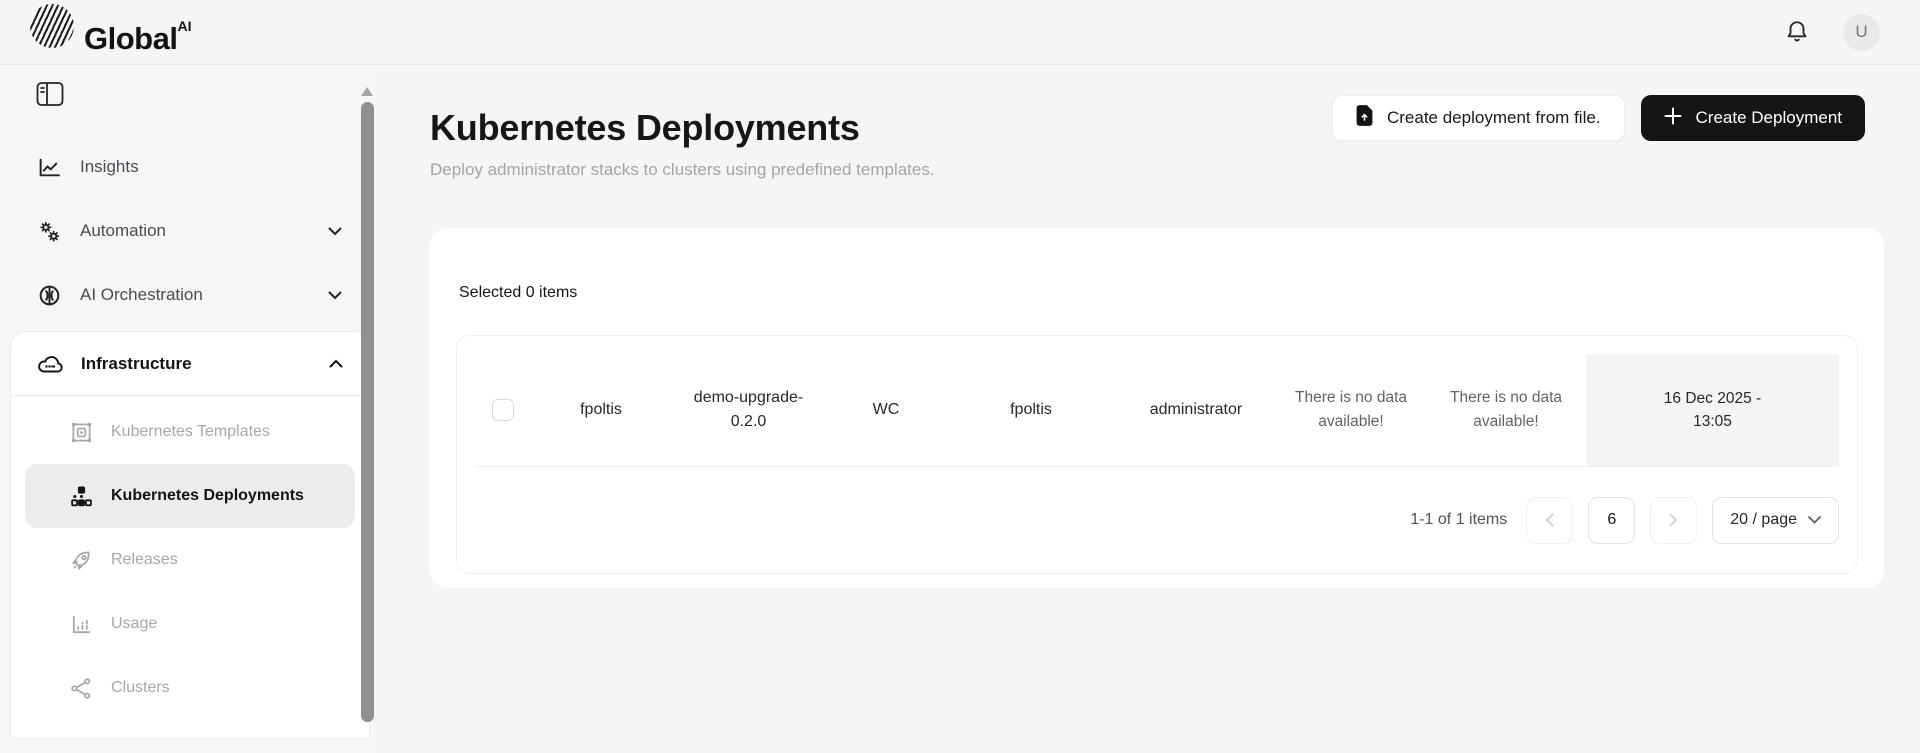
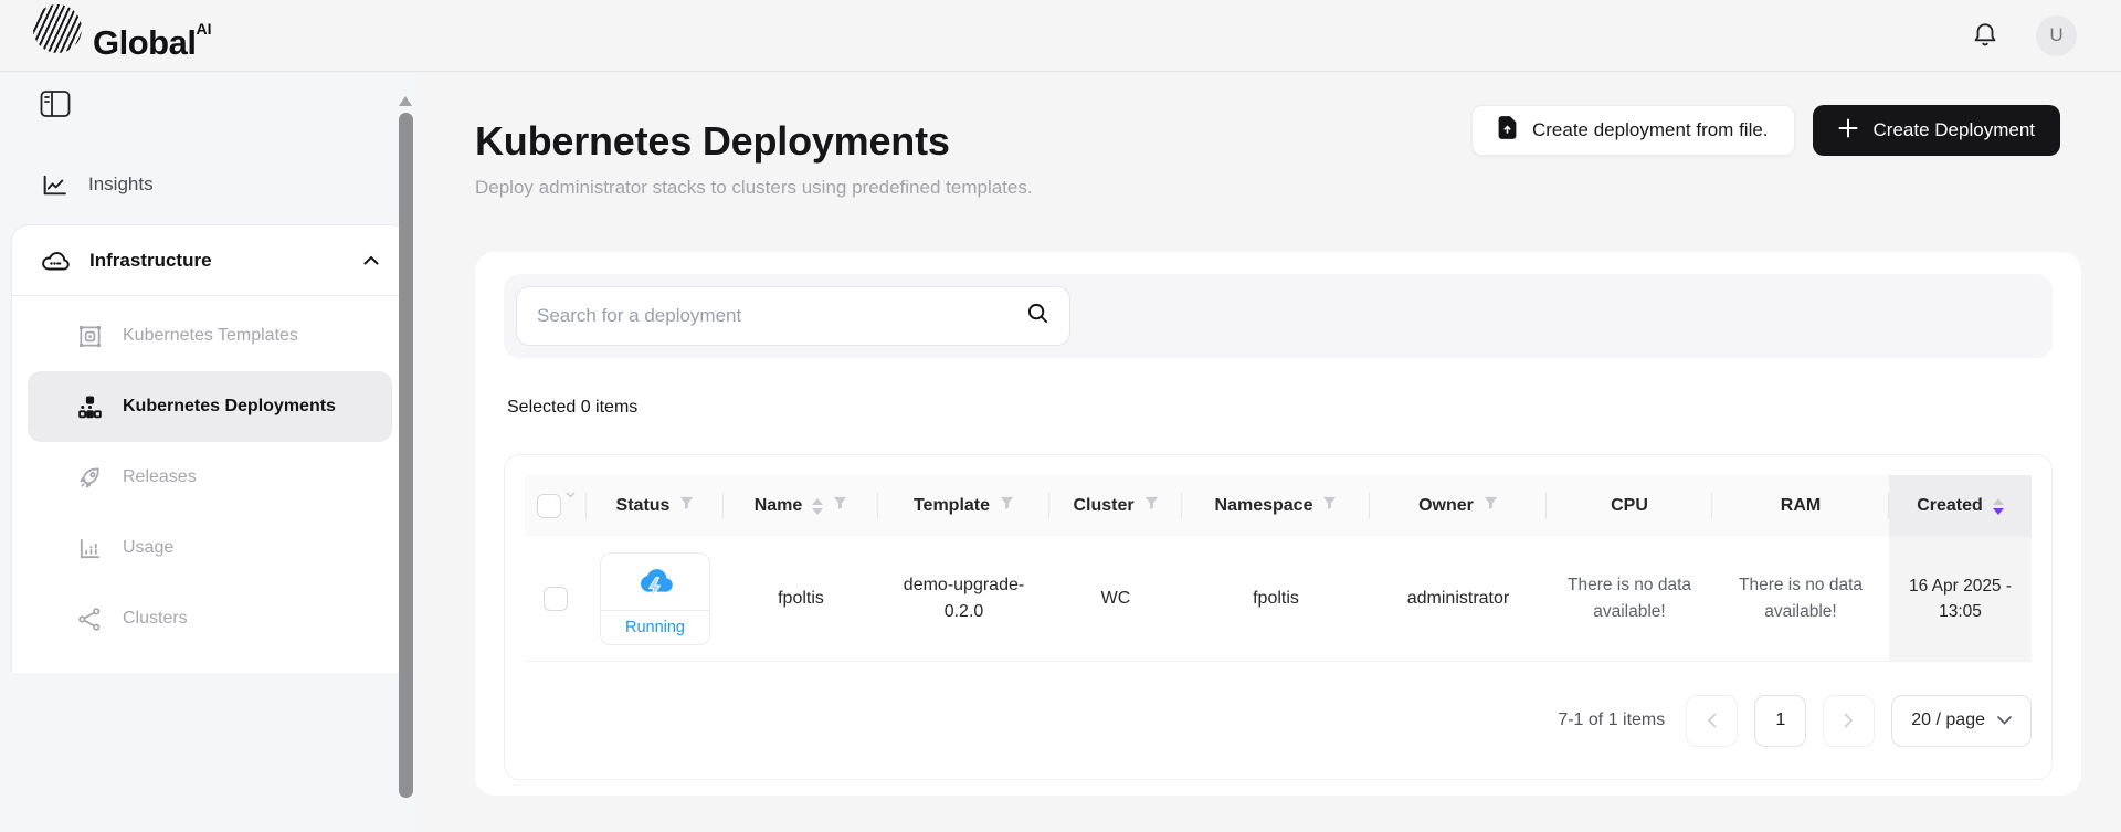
  GlobalAI
  U
  Insights
- Automation
- AI Orchestration
  Infrastructure
  Kubernetes Templates
  Kubernetes Deployments
  Releases
  Usage
  Clusters
  Kubernetes Deployments
  Deploy administrator stacks to clusters using predefined templates.
  Create deployment from file.
  Create Deployment
+ Search for a deployment
  Selected 0 items
+ Status
+ Name
+ Template
+ Cluster
+ Namespace
+ Owner
+ CPU
+ RAM
+ Created
+ Running
  fpoltis
  demo-upgrade-0.2.0
  WC
  fpoltis
  administrator
  There is no data available!
  There is no data available!
- 16 Dec 2025 - 13:05
+ 16 Apr 2025 - 13:05
- 1-1 of 1 items
+ 7-1 of 1 items
- 6
+ 1
  20 / page
